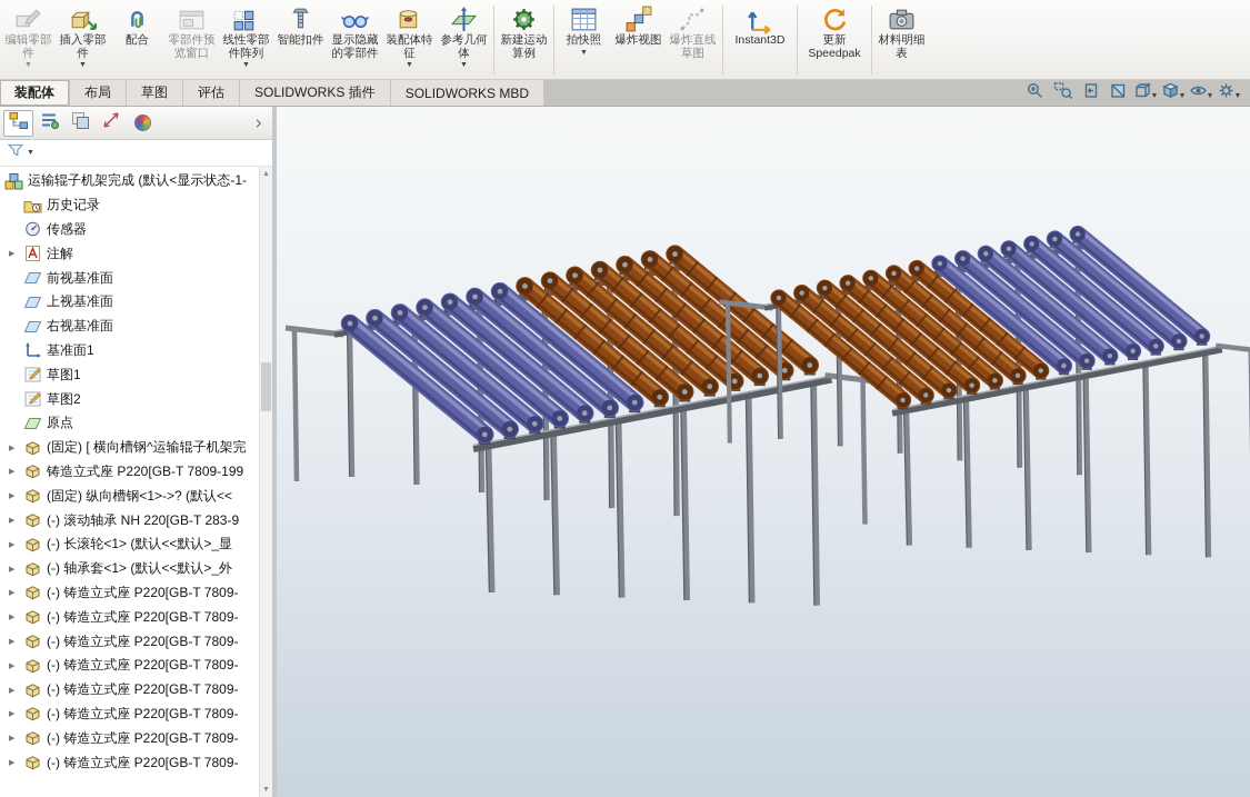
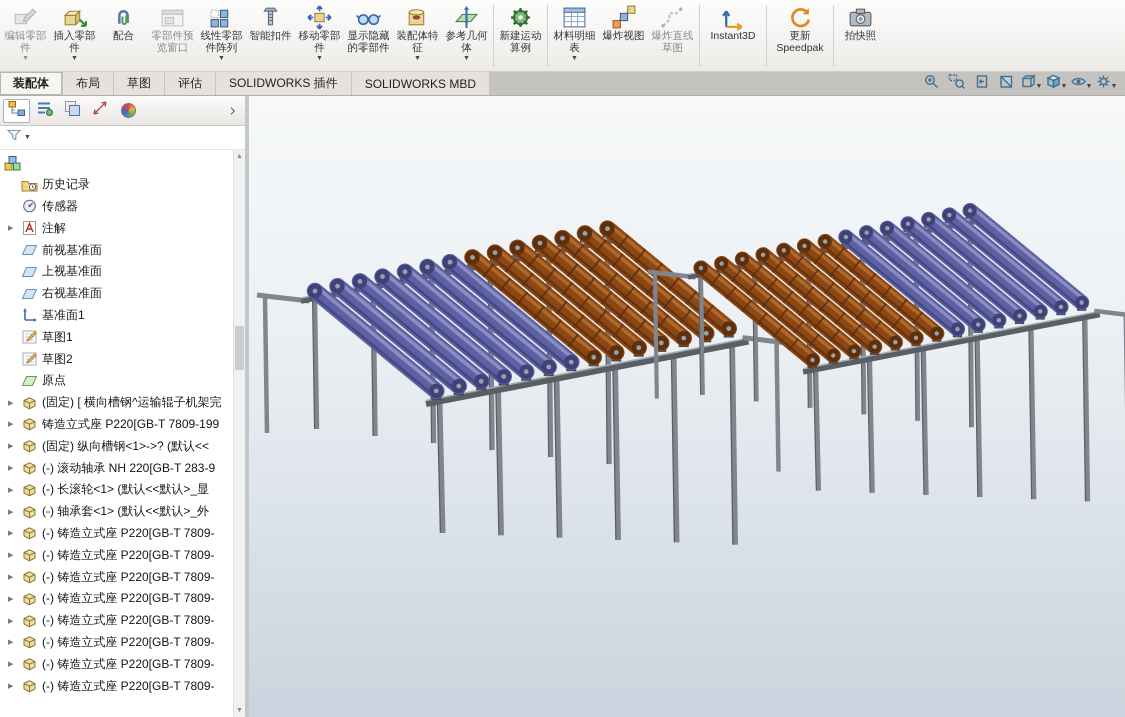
  编辑零部件
  插入零部件
  配合
  零部件预览窗口
  线性零部件阵列
  智能扣件
+ 移动零部件
  显示隐藏的零部件
  装配体特征
  参考几何体
  新建运动算例
- 拍快照
+ 材料明细表
  爆炸视图
  爆炸直线草图
  Instant3D
  更新 Speedpak
- 材料明细表
+ 拍快照
  装配体
  布局
  草图
  评估
  SOLIDWORKS 插件
  SOLIDWORKS MBD
- 运输辊子机架完成 (默认<显示状态-1-
  历史记录
  传感器
  注解
  前视基准面
  上视基准面
  右视基准面
  基准面1
  草图1
  草图2
  原点
  (固定) [ 横向槽钢^运输辊子机架完
  铸造立式座 P220[GB-T 7809-199
  (固定) 纵向槽钢<1>->? (默认<<
  (-) 滚动轴承 NH 220[GB-T 283-9
  (-) 长滚轮<1> (默认<<默认>_显
  (-) 轴承套<1> (默认<<默认>_外
  (-) 铸造立式座 P220[GB-T 7809-
  (-) 铸造立式座 P220[GB-T 7809-
  (-) 铸造立式座 P220[GB-T 7809-
  (-) 铸造立式座 P220[GB-T 7809-
  (-) 铸造立式座 P220[GB-T 7809-
  (-) 铸造立式座 P220[GB-T 7809-
  (-) 铸造立式座 P220[GB-T 7809-
  (-) 铸造立式座 P220[GB-T 7809-
